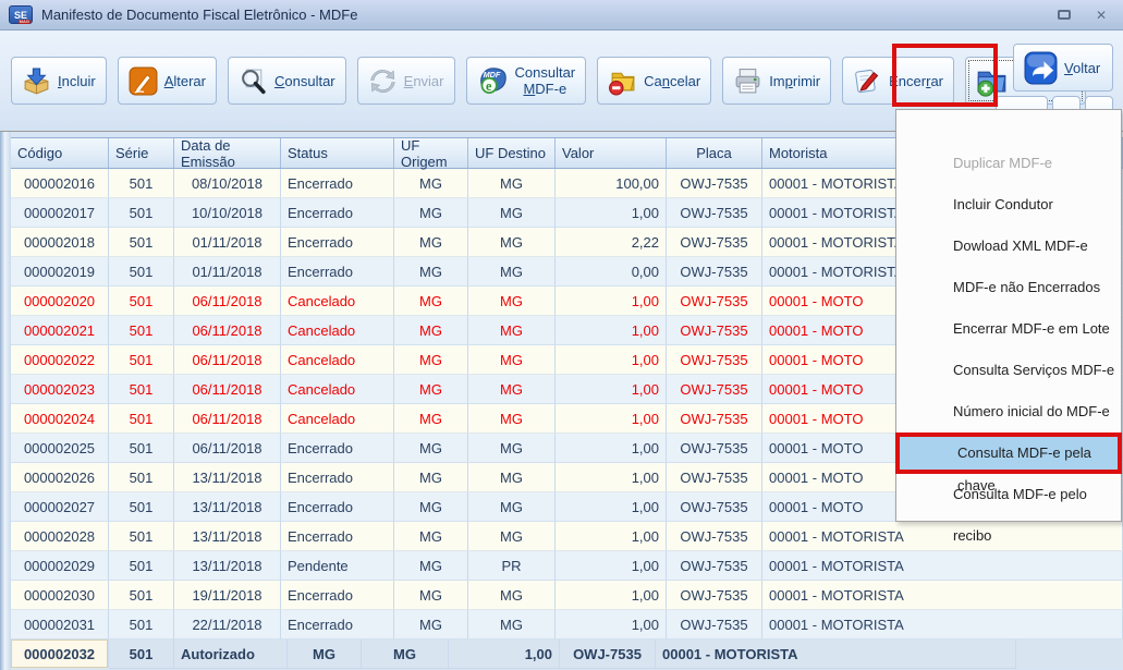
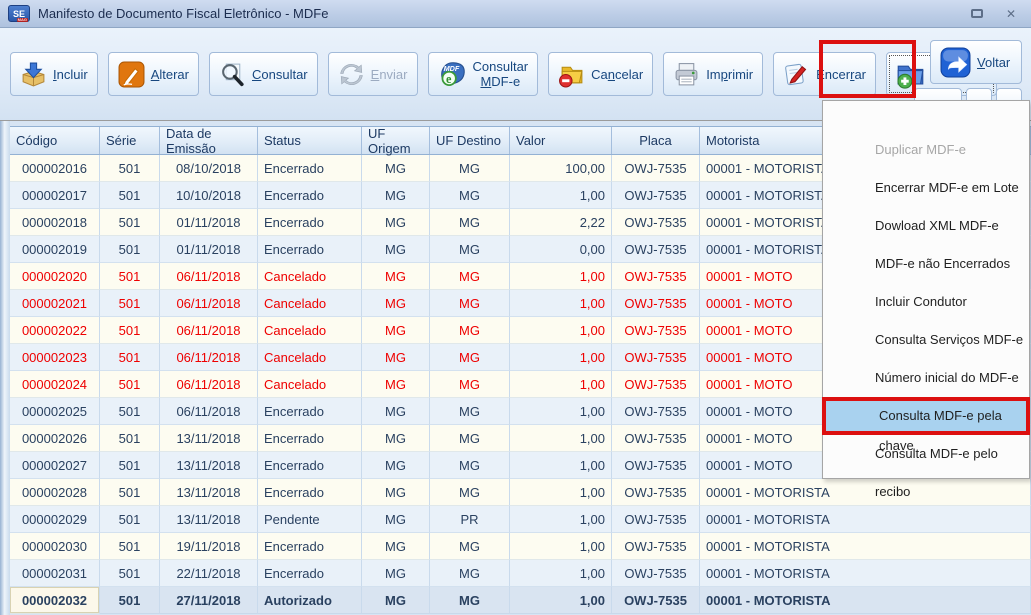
  SE
  Manifesto de Documento Fiscal Eletrônico - MDFe
  ✕
  Incluir
  Alterar
  Consultar
  Enviar
  MDF
  e
  Consultar
  MDF-e
  Cancelar
  Imprimir
  Encerrar
  Voltar
  Código
  Série
  Data de Emissão
  Status
  UF Origem
  UF Destino
  Valor
  Placa
  Motorista
  000002016
  501
  08/10/2018
  Encerrado
  MG
  MG
  100,00
  OWJ-7535
  00001 - MOTORIST
  000002017
  501
  10/10/2018
  Encerrado
  MG
  MG
  1,00
  OWJ-7535
  00001 - MOTORIST
  000002018
  501
  01/11/2018
  Encerrado
  MG
  MG
  2,22
  OWJ-7535
  00001 - MOTORIST
  000002019
  501
  01/11/2018
  Encerrado
  MG
  MG
  0,00
  OWJ-7535
  00001 - MOTORIST
  000002020
  501
  06/11/2018
  Cancelado
  MG
  MG
  1,00
  OWJ-7535
  00001 - MOTO
  000002021
  501
  06/11/2018
  Cancelado
  MG
  MG
  1,00
  OWJ-7535
  00001 - MOTO
  000002022
  501
  06/11/2018
  Cancelado
  MG
  MG
  1,00
  OWJ-7535
  00001 - MOTO
  000002023
  501
  06/11/2018
  Cancelado
  MG
  MG
  1,00
  OWJ-7535
  00001 - MOTO
  000002024
  501
  06/11/2018
  Cancelado
  MG
  MG
  1,00
  OWJ-7535
  00001 - MOTO
  000002025
  501
  06/11/2018
  Encerrado
  MG
  MG
  1,00
  OWJ-7535
  00001 - MOTO
  000002026
  501
  13/11/2018
  Encerrado
  MG
  MG
  1,00
  OWJ-7535
  00001 - MOTO
  000002027
  501
  13/11/2018
  Encerrado
  MG
  MG
  1,00
  OWJ-7535
  00001 - MOTO
  000002028
  501
  13/11/2018
  Encerrado
  MG
  MG
  1,00
  OWJ-7535
  00001 - MOTORISTA
  000002029
  501
  13/11/2018
  Pendente
  MG
  PR
  1,00
  OWJ-7535
  00001 - MOTORISTA
  000002030
  501
  19/11/2018
  Encerrado
  MG
  MG
  1,00
  OWJ-7535
  00001 - MOTORISTA
  000002031
  501
  22/11/2018
  Encerrado
  MG
  MG
  1,00
  OWJ-7535
  00001 - MOTORISTA
  000002032
  501
+ 27/11/2018
  Autorizado
  MG
  MG
  1,00
  OWJ-7535
  00001 - MOTORISTA
  Duplicar MDF-e
- Incluir Condutor
+ Encerrar MDF-e em Lote
  Dowload XML MDF-e
  MDF-e não Encerrados
- Encerrar MDF-e em Lote
+ Incluir Condutor
  Consulta Serviços MDF-e
  Número inicial do MDF-e
  Consulta MDF-e pela chave
  Consulta MDF-e pelo recibo
